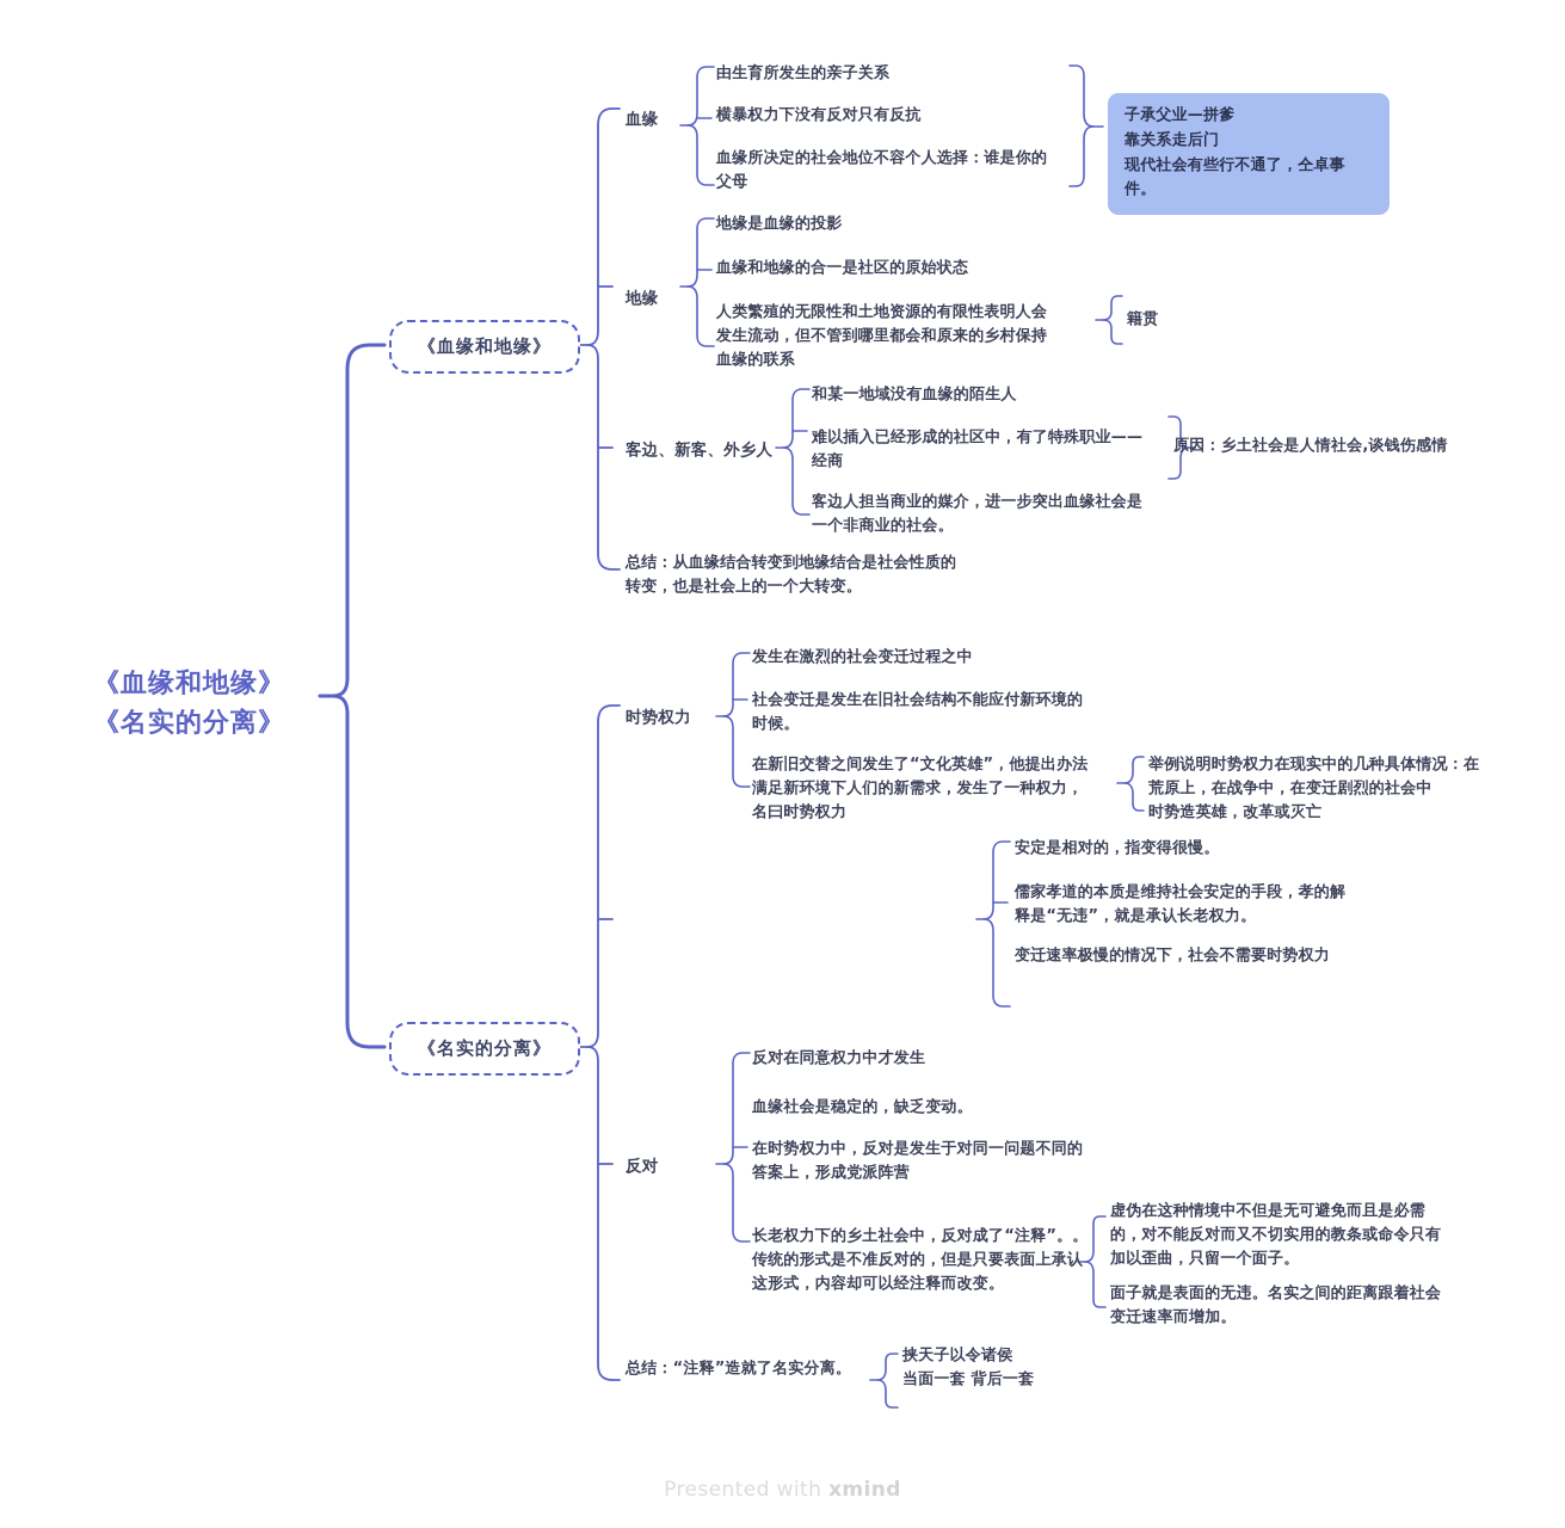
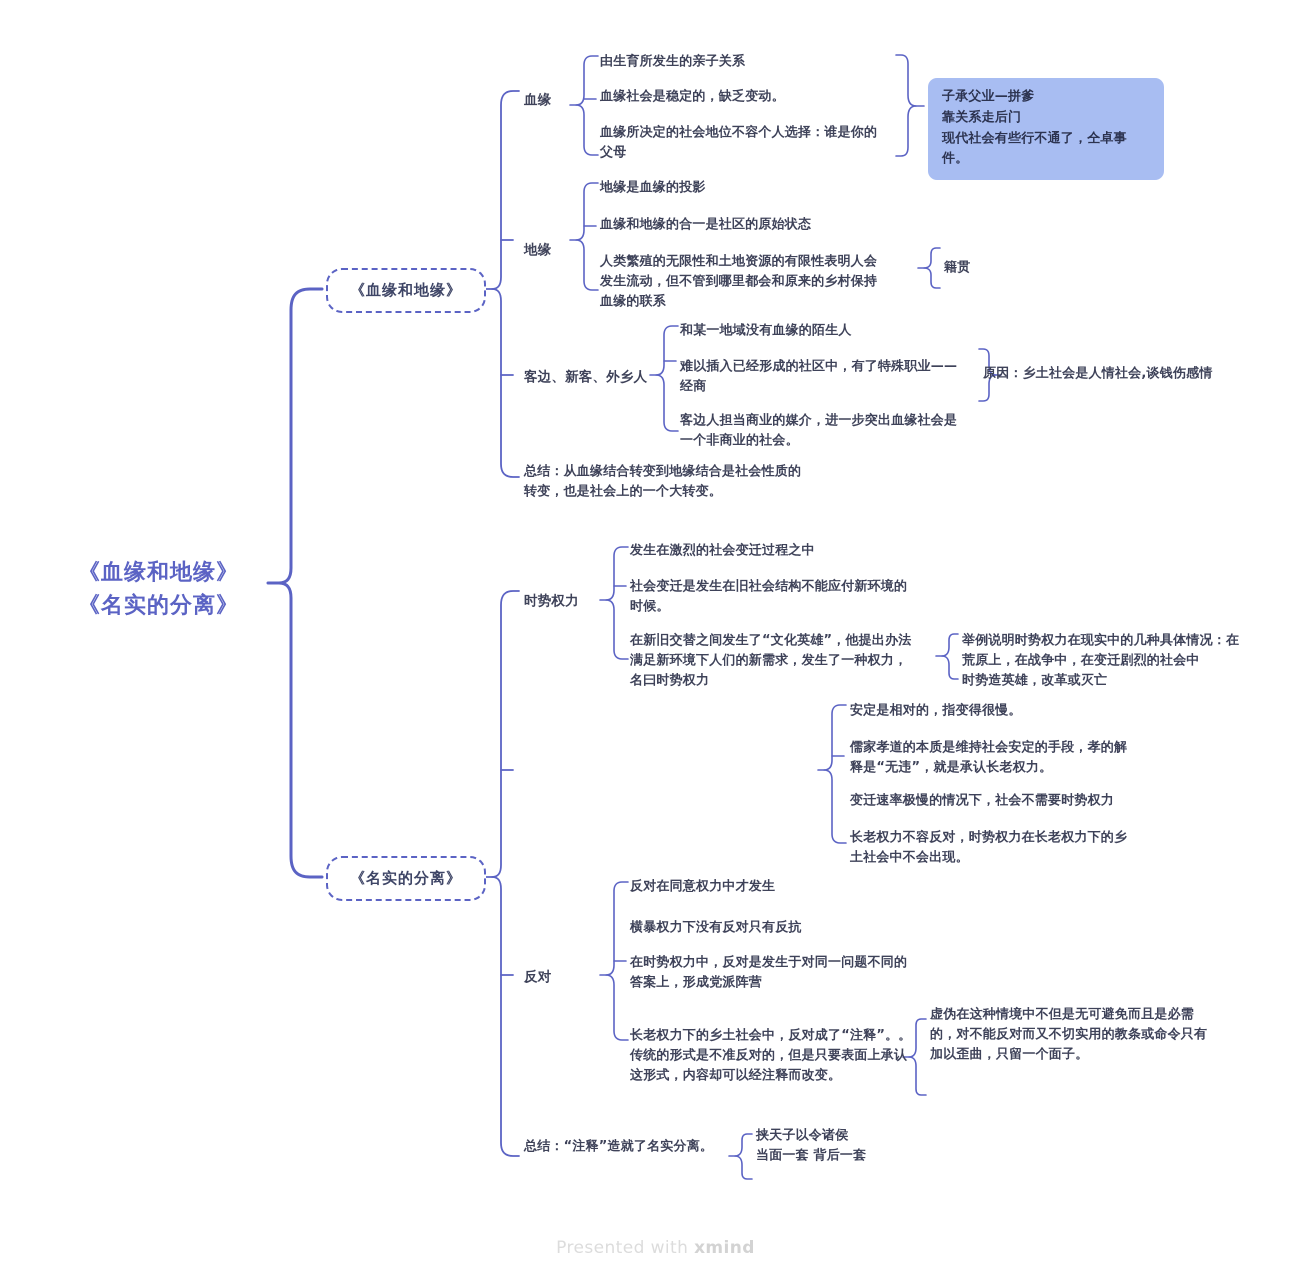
  《血缘和地缘》
  《名实的分离》
  《血缘和地缘》
  《名实的分离》
  血缘
  由生育所发生的亲子关系
- 横暴权力下没有反对只有反抗
+ 血缘社会是稳定的，缺乏变动。
  血缘所决定的社会地位不容个人选择：谁是你的
  父母
  子承父业—拼爹
  靠关系走后门
  现代社会有些行不通了，仝卓事件。
  地缘
  地缘是血缘的投影
  血缘和地缘的合一是社区的原始状态
  人类繁殖的无限性和土地资源的有限性表明人会
  发生流动，但不管到哪里都会和原来的乡村保持
  血缘的联系
  籍贯
  客边、新客、外乡人
  和某一地域没有血缘的陌生人
  难以插入已经形成的社区中，有了特殊职业——
  经商
  客边人担当商业的媒介，进一步突出血缘社会是
  一个非商业的社会。
  原因：乡土社会是人情社会,谈钱伤感情
  总结：从血缘结合转变到地缘结合是社会性质的
  转变，也是社会上的一个大转变。
  时势权力
  发生在激烈的社会变迁过程之中
  社会变迁是发生在旧社会结构不能应付新环境的
  时候。
  在新旧交替之间发生了“文化英雄”，他提出办法
  满足新环境下人们的新需求，发生了一种权力，
  名曰时势权力
  举例说明时势权力在现实中的几种具体情况：在
  荒原上，在战争中，在变迁剧烈的社会中
  时势造英雄，改革或灭亡
  安定是相对的，指变得很慢。
  儒家孝道的本质是维持社会安定的手段，孝的解
  释是“无违”，就是承认长老权力。
  变迁速率极慢的情况下，社会不需要时势权力
+ 长老权力不容反对，时势权力在长老权力下的乡
+ 土社会中不会出现。
  反对
  反对在同意权力中才发生
- 血缘社会是稳定的，缺乏变动。
+ 横暴权力下没有反对只有反抗
  在时势权力中，反对是发生于对同一问题不同的
  答案上，形成党派阵营
  长老权力下的乡土社会中，反对成了“注释”。。
  传统的形式是不准反对的，但是只要表面上承认
  这形式，内容却可以经注释而改变。
  虚伪在这种情境中不但是无可避免而且是必需
  的，对不能反对而又不切实用的教条或命令只有
  加以歪曲，只留一个面子。
- 面子就是表面的无违。名实之间的距离跟着社会
- 变迁速率而增加。
  总结：“注释”造就了名实分离。
  挟天子以令诸侯
  当面一套 背后一套
  Presented with xmind
